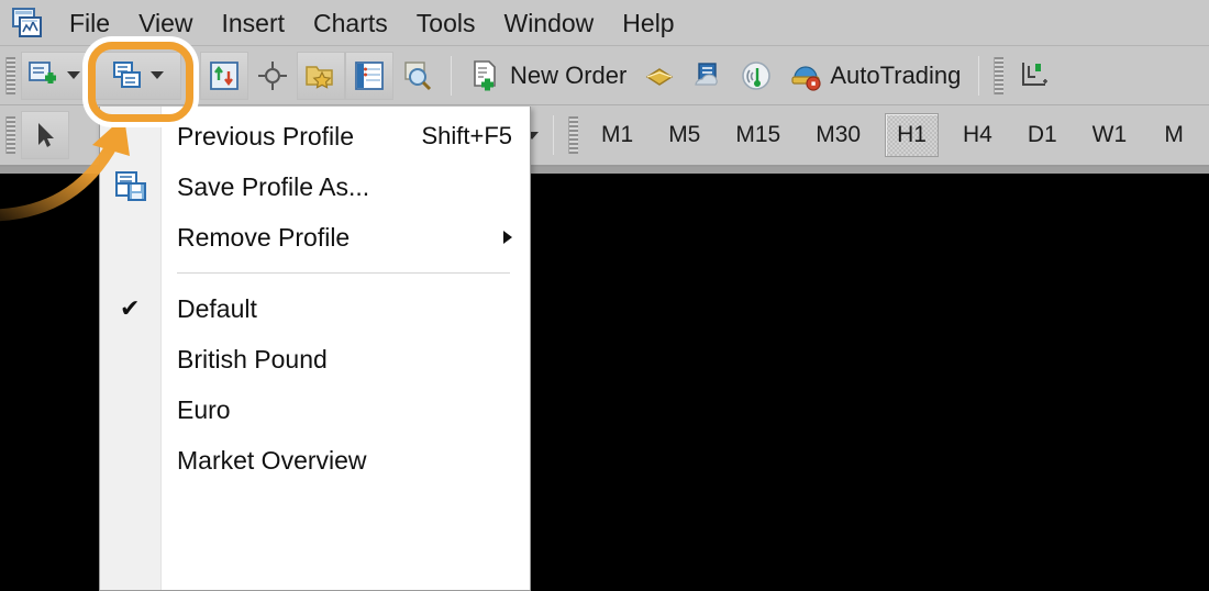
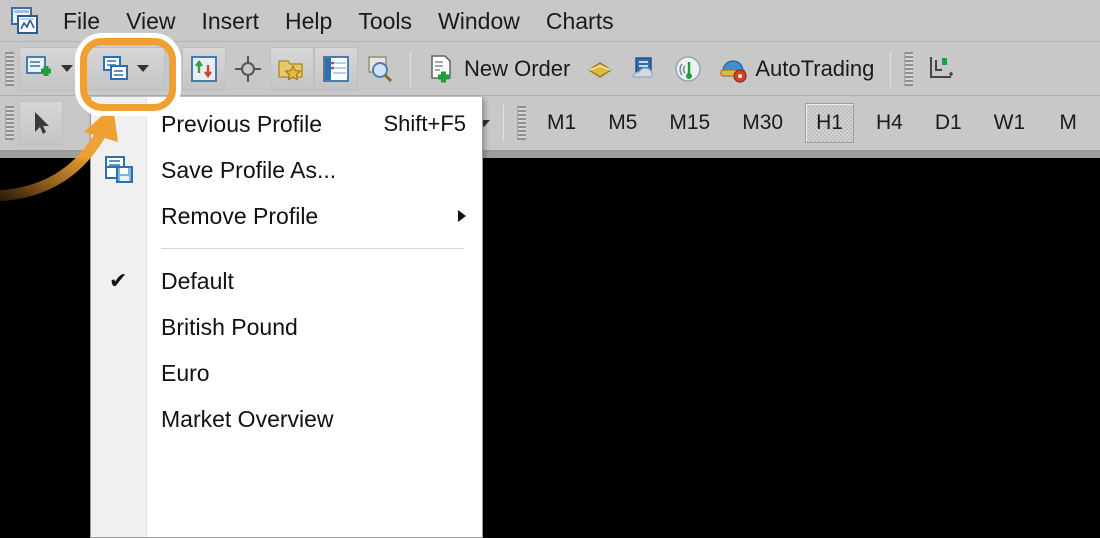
  File
  View
  Insert
- Charts
+ Help
  Tools
  Window
- Help
+ Charts
  New Order
  AutoTrading
  M1
  M5
  M15
  M30
  H1
  H4
  D1
  W1
  M
  Previous Profile
  Shift+F5
  Save Profile As...
  Remove Profile
  ✔
  Default
  British Pound
  Euro
  Market Overview
